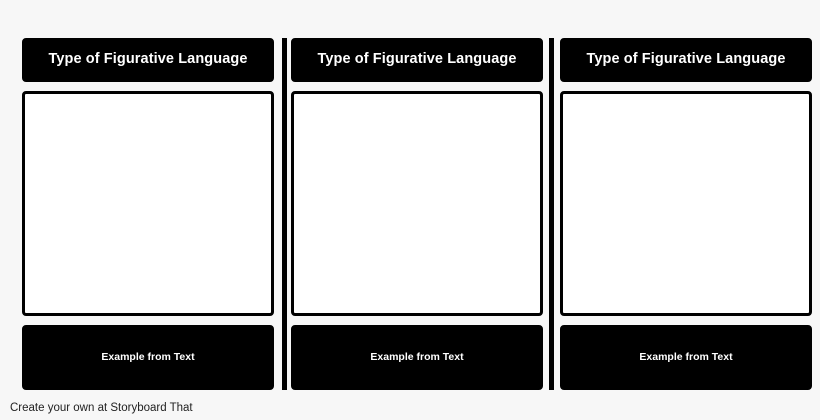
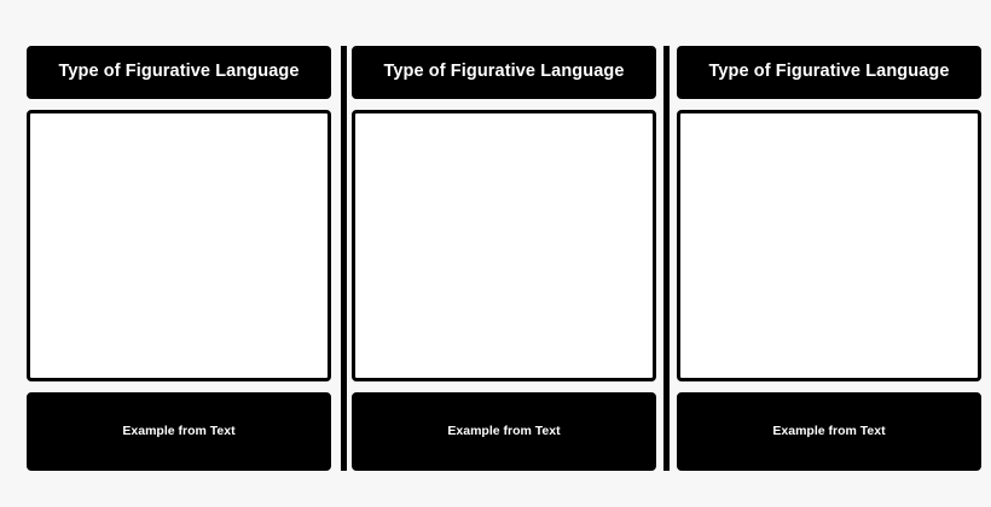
  Type of Figurative Language
  Example from Text
  Type of Figurative Language
  Example from Text
  Type of Figurative Language
  Example from Text
- Create your own at Storyboard That
